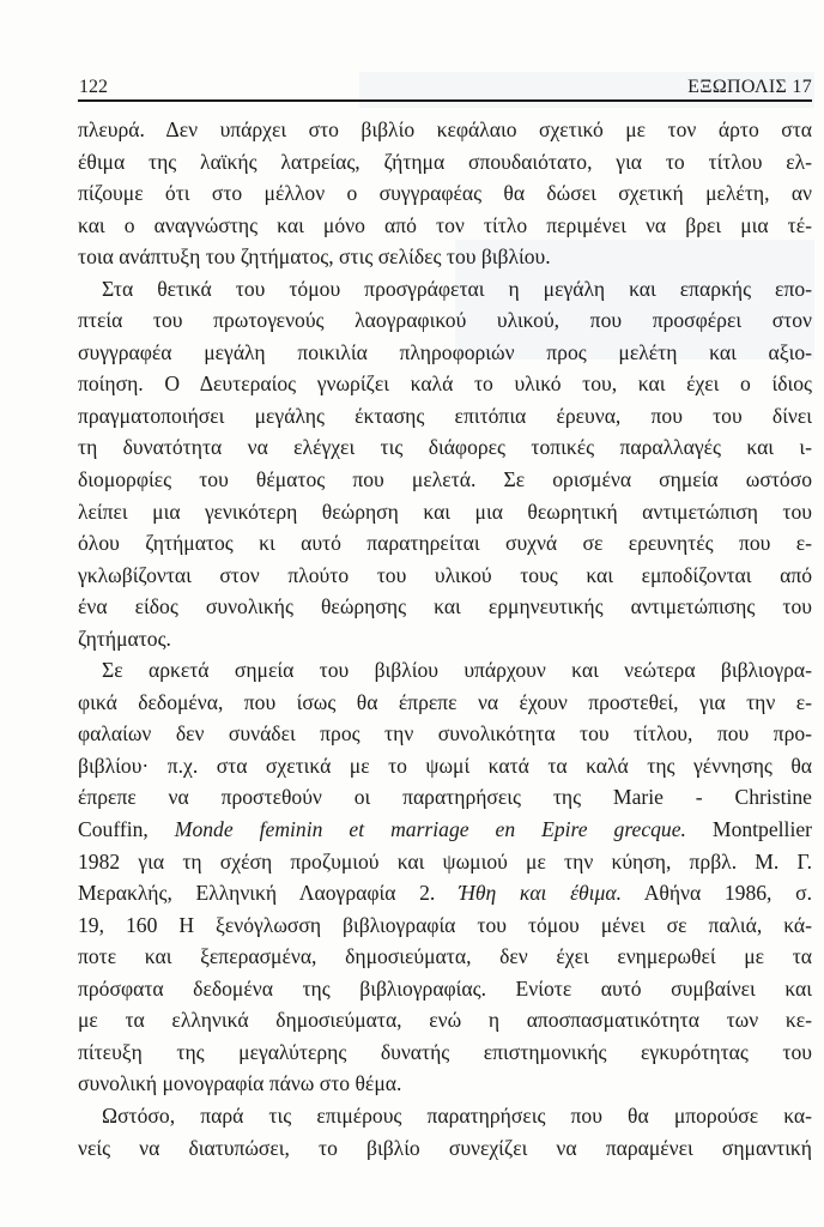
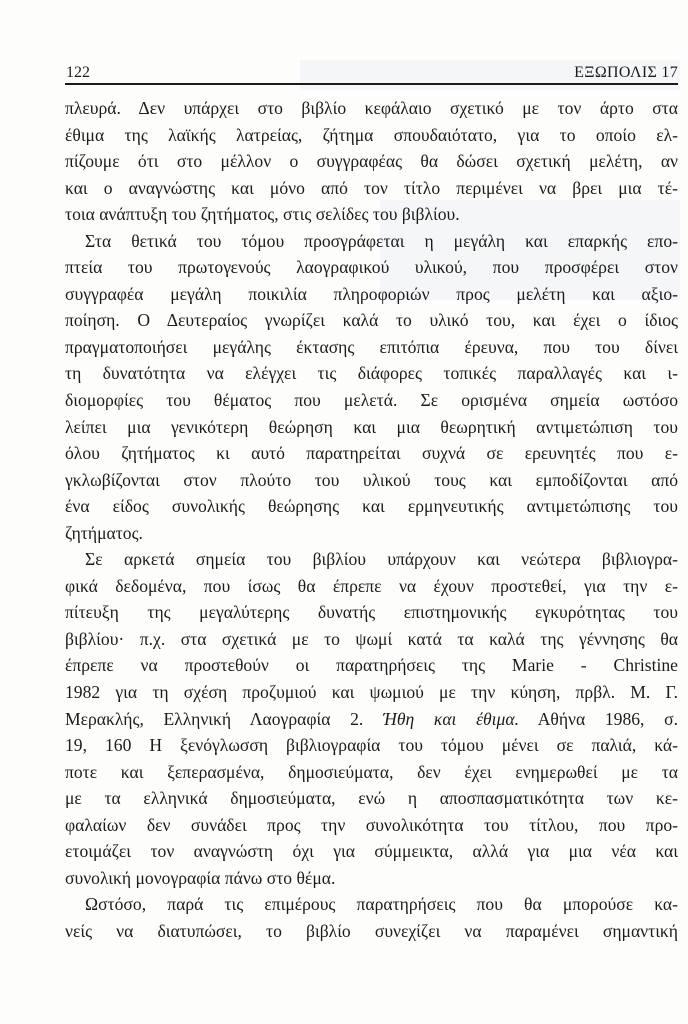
  122
  ΕΞΩΠΟΛΙΣ 17
  πλευρά. Δεν υπάρχει στο βιβλίο κεφάλαιο σχετικό με τον άρτο στα
- έθιμα της λαϊκής λατρείας, ζήτημα σπουδαιότατο, για το τίτλου ελ-
+ έθιμα της λαϊκής λατρείας, ζήτημα σπουδαιότατο, για το οποίο ελ-
  πίζουμε ότι στο μέλλον ο συγγραφέας θα δώσει σχετική μελέτη, αν
  και ο αναγνώστης και μόνο από τον τίτλο περιμένει να βρει μια τέ-
  τοια ανάπτυξη του ζητήματος, στις σελίδες του βιβλίου.
  Στα θετικά του τόμου προσγράφεται η μεγάλη και επαρκής επο-
  πτεία του πρωτογενούς λαογραφικού υλικού, που προσφέρει στον
  συγγραφέα μεγάλη ποικιλία πληροφοριών προς μελέτη και αξιο-
  ποίηση. Ο Δευτεραίος γνωρίζει καλά το υλικό του, και έχει ο ίδιος
  πραγματοποιήσει μεγάλης έκτασης επιτόπια έρευνα, που του δίνει
  τη δυνατότητα να ελέγχει τις διάφορες τοπικές παραλλαγές και ι-
  διομορφίες του θέματος που μελετά. Σε ορισμένα σημεία ωστόσο
  λείπει μια γενικότερη θεώρηση και μια θεωρητική αντιμετώπιση του
  όλου ζητήματος κι αυτό παρατηρείται συχνά σε ερευνητές που ε-
  γκλωβίζονται στον πλούτο του υλικού τους και εμποδίζονται από
  ένα είδος συνολικής θεώρησης και ερμηνευτικής αντιμετώπισης του
  ζητήματος.
  Σε αρκετά σημεία του βιβλίου υπάρχουν και νεώτερα βιβλιογρα-
  φικά δεδομένα, που ίσως θα έπρεπε να έχουν προστεθεί, για την ε-
- φαλαίων δεν συνάδει προς την συνολικότητα του τίτλου, που προ-
+ πίτευξη της μεγαλύτερης δυνατής επιστημονικής εγκυρότητας του
  βιβλίου· π.χ. στα σχετικά με το ψωμί κατά τα καλά της γέννησης θα
  έπρεπε να προστεθούν οι παρατηρήσεις της Marie - Christine
- Couffin, Monde feminin et marriage en Epire grecque. Montpellier
  1982 για τη σχέση προζυμιού και ψωμιού με την κύηση, πρβλ. Μ. Γ.
  Μερακλής, Ελληνική Λαογραφία 2. Ήθη και έθιμα. Αθήνα 1986, σ.
  19, 160 Η ξενόγλωσση βιβλιογραφία του τόμου μένει σε παλιά, κά-
  ποτε και ξεπερασμένα, δημοσιεύματα, δεν έχει ενημερωθεί με τα
- πρόσφατα δεδομένα της βιβλιογραφίας. Ενίοτε αυτό συμβαίνει και
  με τα ελληνικά δημοσιεύματα, ενώ η αποσπασματικότητα των κε-
- πίτευξη της μεγαλύτερης δυνατής επιστημονικής εγκυρότητας του
+ φαλαίων δεν συνάδει προς την συνολικότητα του τίτλου, που προ-
+ ετοιμάζει τον αναγνώστη όχι για σύμμεικτα, αλλά για μια νέα και
  συνολική μονογραφία πάνω στο θέμα.
  Ωστόσο, παρά τις επιμέρους παρατηρήσεις που θα μπορούσε κα-
  νείς να διατυπώσει, το βιβλίο συνεχίζει να παραμένει σημαντική
